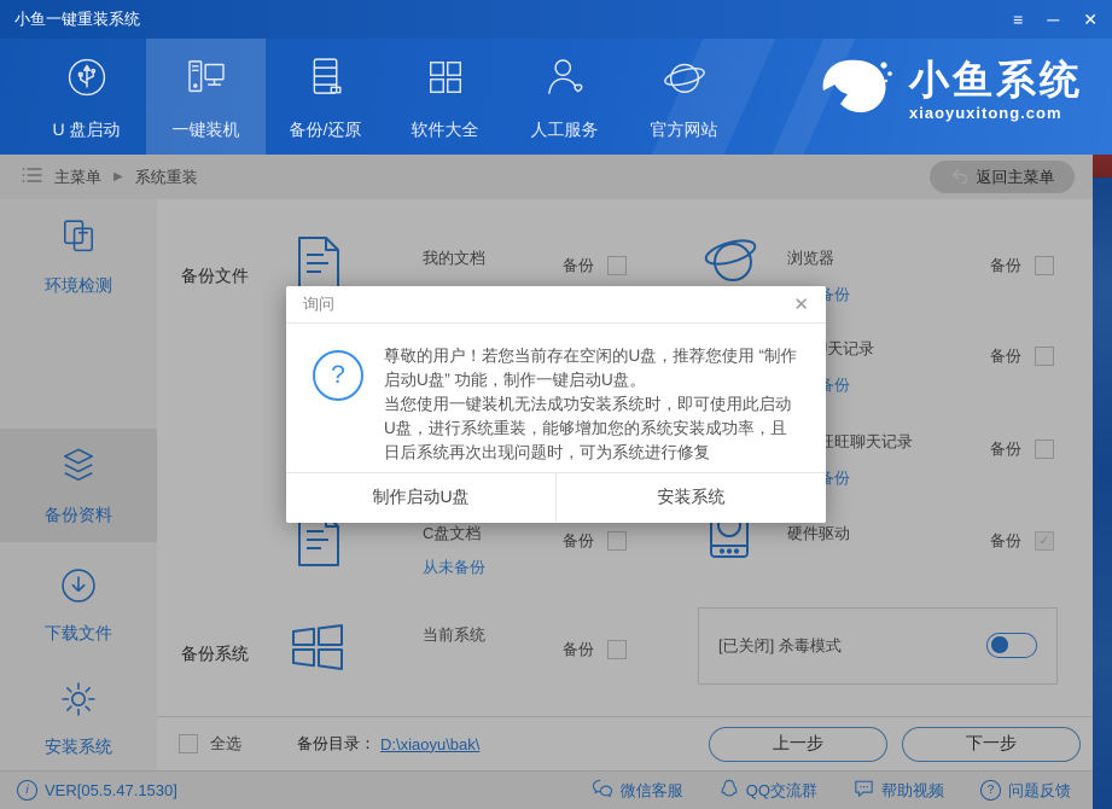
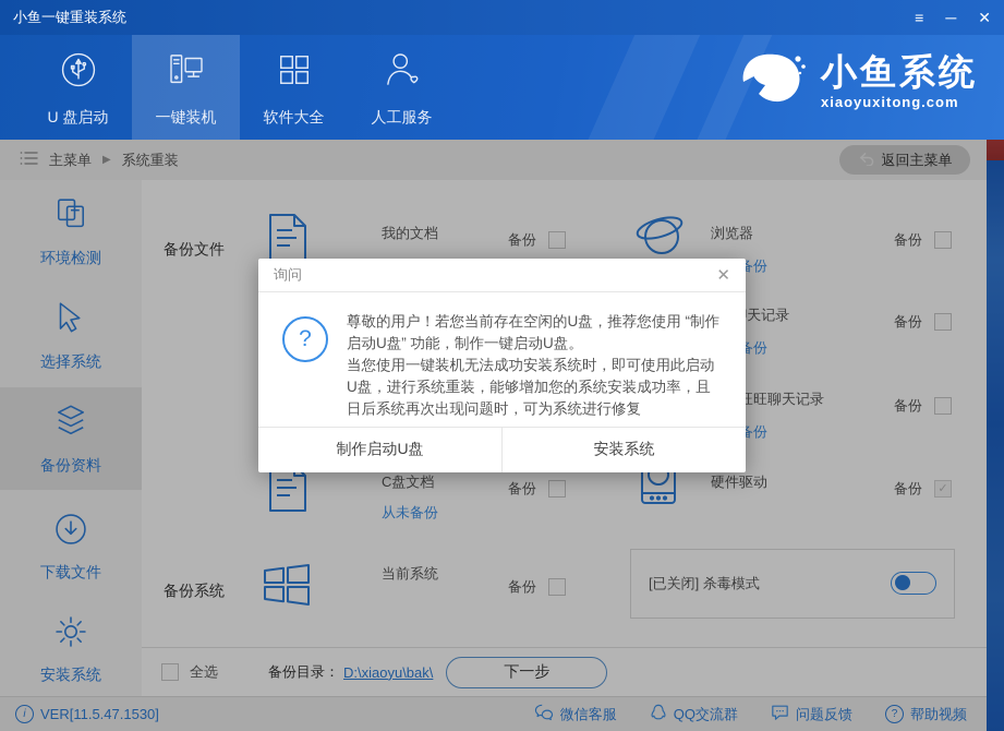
  小鱼一键重装系统
  ≡
  ─
  ✕
  U 盘启动
  一键装机
- 备份/还原
  软件大全
  人工服务
- 官方网站
  小鱼系统
  xiaoyuxitong.com
  主菜单
  ▶
  系统重装
  返回主菜单
  环境检测
+ 选择系统
  备份资料
  下载文件
  安装系统
  备份文件
  我的文档
  备份
  浏览器
  备份
  备份
  旺旺聊天记录
  备份
  C盘文档
  从未备份
  备份
  硬件驱动
  备份
  ✓
  备份系统
  当前系统
  备份
  [已关闭] 杀毒模式
  全选
  备份目录：
  D:\xiaoyu\bak\
- 上一步
  下一步
  i
- VER[05.5.47.1530]
+ VER[11.5.47.1530]
  微信客服
  QQ交流群
- 帮助视频
+ 问题反馈
  ?
- 问题反馈
+ 帮助视频
  询问
  ✕
  ?
  尊敬的用户！若您当前存在空闲的U盘，推荐您使用 “制作启动U盘” 功能，制作一键启动U盘。
  当您使用一键装机无法成功安装系统时，即可使用此启动U盘，进行系统重装，能够增加您的系统安装成功率，且日后系统再次出现问题时，可为系统进行修复
  制作启动U盘
  安装系统
